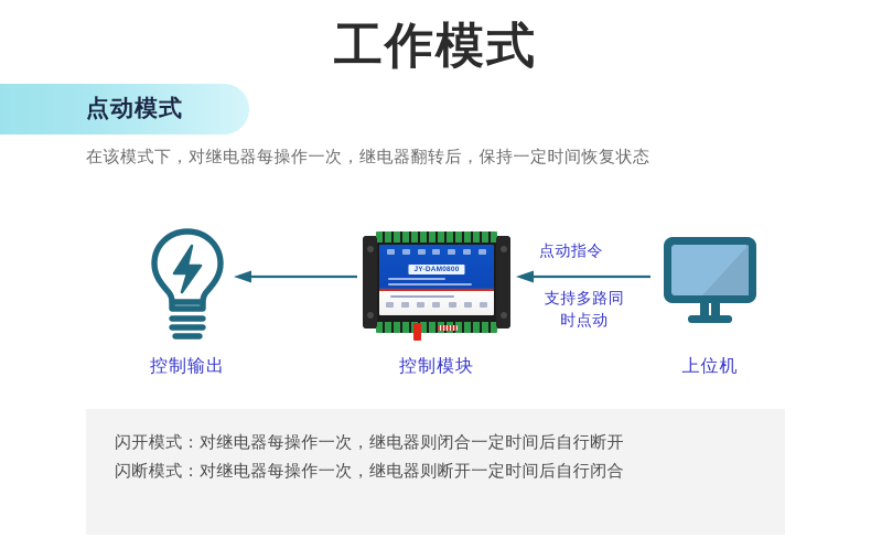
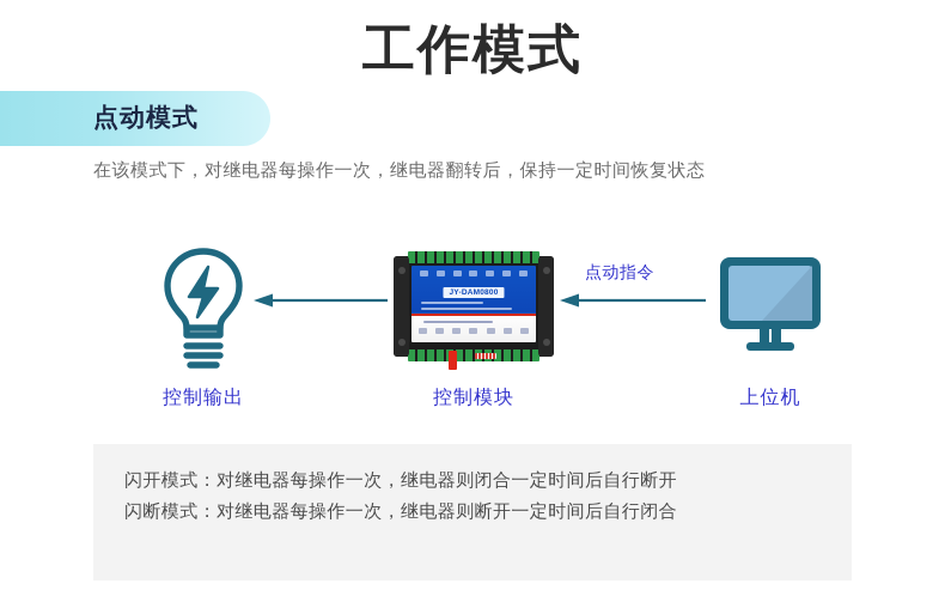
  工作模式
  点动模式
  在该模式下，对继电器每操作一次，继电器翻转后，保持一定时间恢复状态
  点动指令
- 支持多路同
- 时点动
  控制输出
  控制模块
  上位机
  闪开模式：对继电器每操作一次，继电器则闭合一定时间后自行断开
  闪断模式：对继电器每操作一次，继电器则断开一定时间后自行闭合
